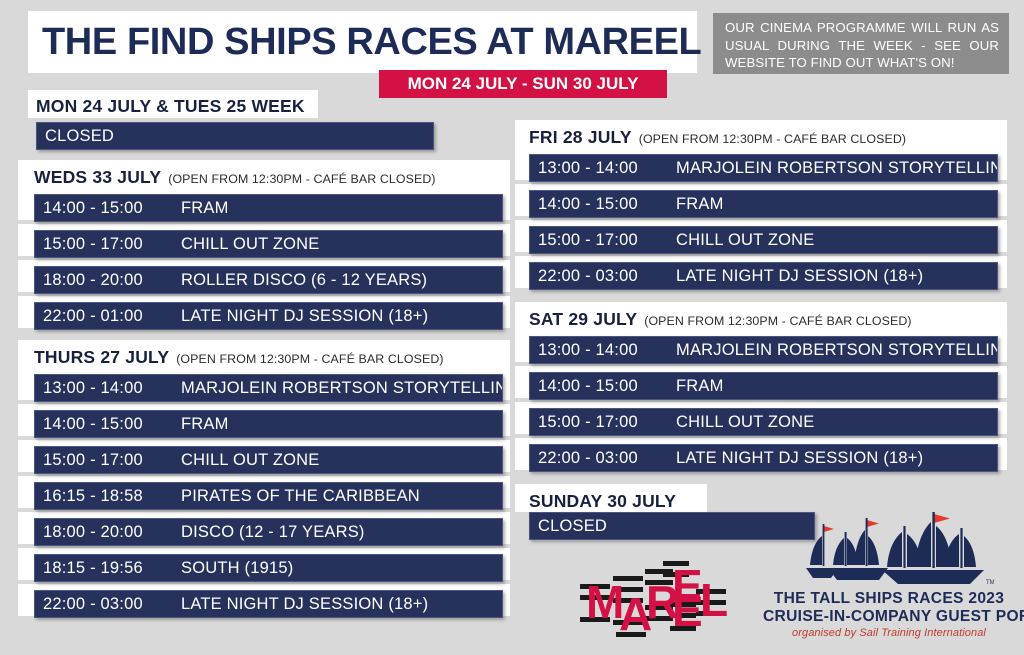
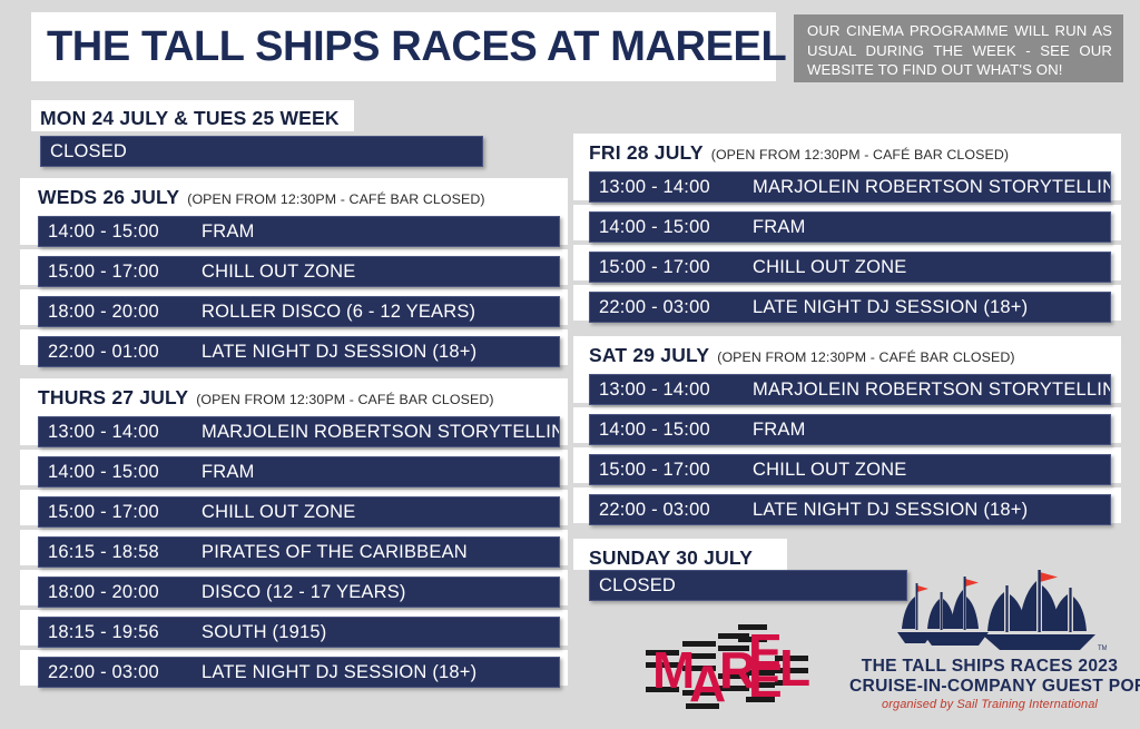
- THE FIND SHIPS RACES AT MAREEL
+ THE TALL SHIPS RACES AT MAREEL
- MON 24 JULY - SUN 30 JULY
  OUR CINEMA PROGRAMME WILL RUN AS USUAL DURING THE WEEK - SEE OUR WEBSITE TO FIND OUT WHAT'S ON!
  MON 24 JULY & TUES 25 WEEK
  CLOSED
- WEDS 33 JULY
+ WEDS 26 JULY
  (OPEN FROM 12:30PM - CAFÉ BAR CLOSED)
  14:00 - 15:00
  FRAM
  15:00 - 17:00
  CHILL OUT ZONE
  18:00 - 20:00
  ROLLER DISCO (6 - 12 YEARS)
  22:00 - 01:00
  LATE NIGHT DJ SESSION (18+)
  THURS 27 JULY
  (OPEN FROM 12:30PM - CAFÉ BAR CLOSED)
  13:00 - 14:00
  MARJOLEIN ROBERTSON STORYTELLIN
  14:00 - 15:00
  FRAM
  15:00 - 17:00
  CHILL OUT ZONE
  16:15 - 18:58
  PIRATES OF THE CARIBBEAN
  18:00 - 20:00
  DISCO (12 - 17 YEARS)
  18:15 - 19:56
  SOUTH (1915)
  22:00 - 03:00
  LATE NIGHT DJ SESSION (18+)
  FRI 28 JULY
  (OPEN FROM 12:30PM - CAFÉ BAR CLOSED)
  13:00 - 14:00
  MARJOLEIN ROBERTSON STORYTELLIN
  14:00 - 15:00
  FRAM
  15:00 - 17:00
  CHILL OUT ZONE
  22:00 - 03:00
  LATE NIGHT DJ SESSION (18+)
  SAT 29 JULY
  (OPEN FROM 12:30PM - CAFÉ BAR CLOSED)
  13:00 - 14:00
  MARJOLEIN ROBERTSON STORYTELLIN
  14:00 - 15:00
  FRAM
  15:00 - 17:00
  CHILL OUT ZONE
  22:00 - 03:00
  LATE NIGHT DJ SESSION (18+)
  SUNDAY 30 JULY
  CLOSED
  M
  A
  R
  E
  E
  L
  THE TALL SHIPS RACES 2023
  CRUISE-IN-COMPANY GUEST PO
  organised by Sail Training International
